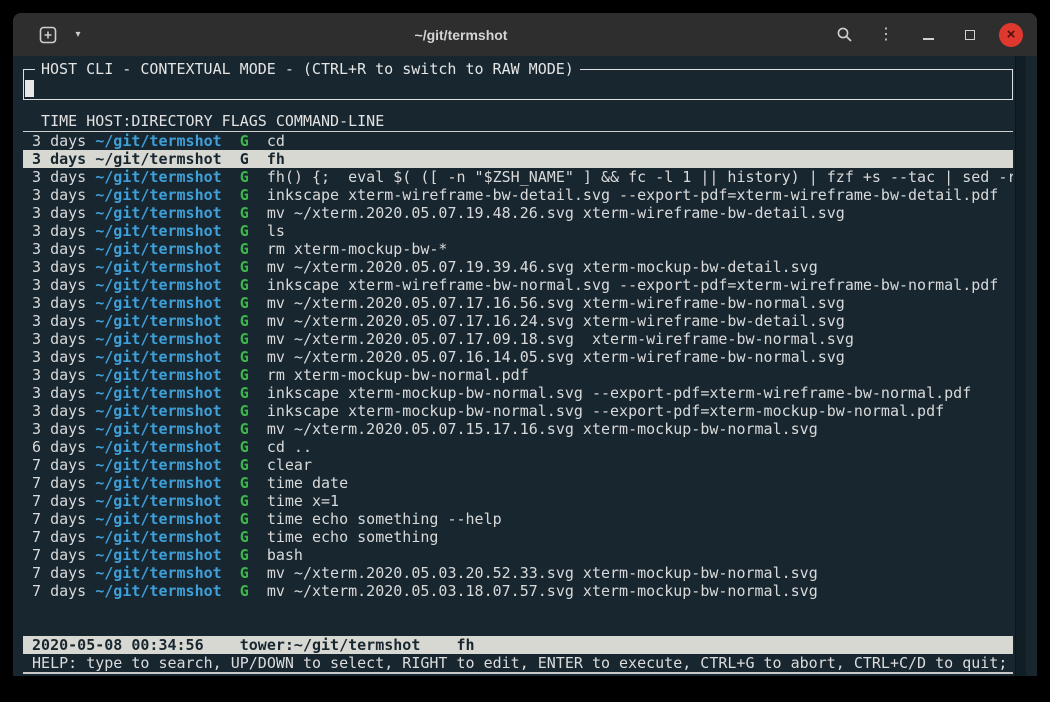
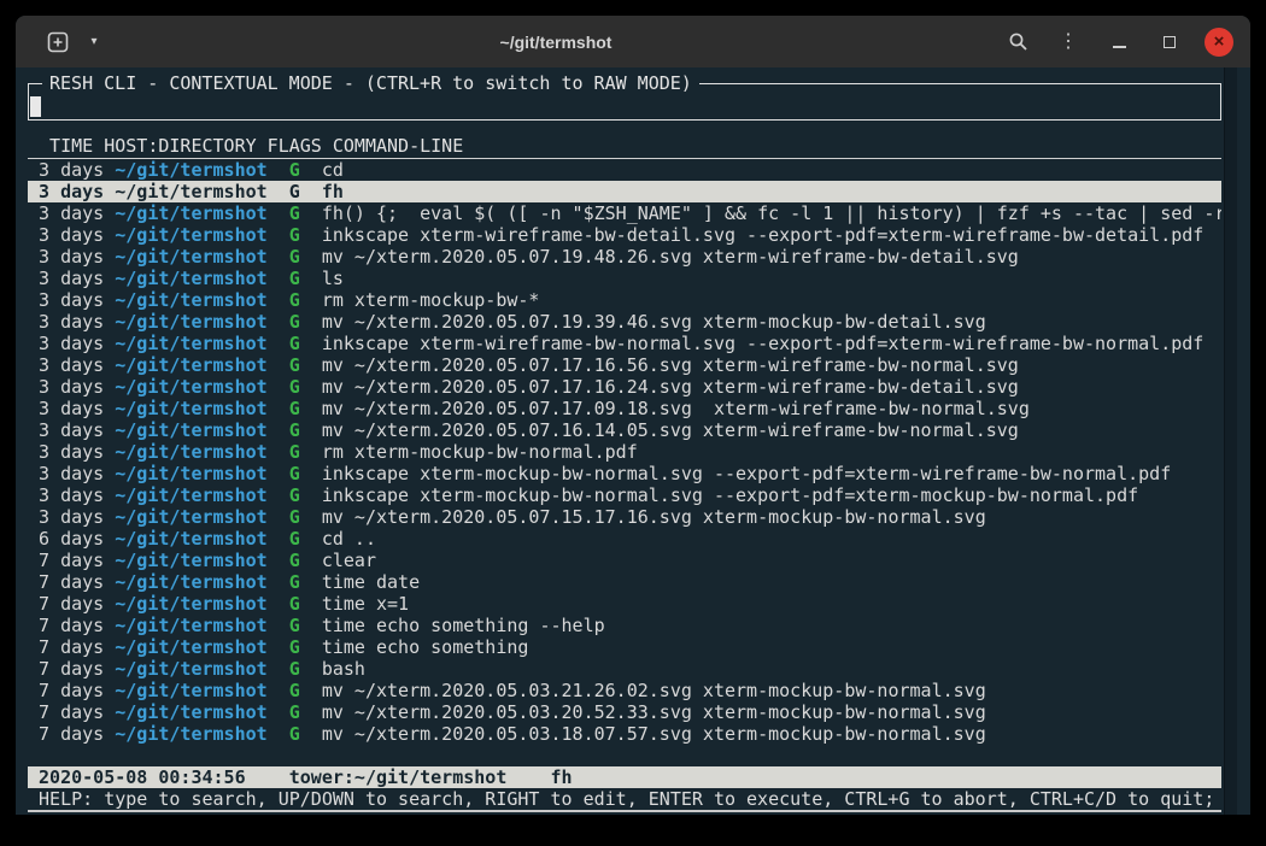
  ▾
  ~/git/termshot
  ⋮
  ×
- HOST CLI - CONTEXTUAL MODE - (CTRL+R to switch to RAW MODE)
+ RESH CLI - CONTEXTUAL MODE - (CTRL+R to switch to RAW MODE)
  TIME HOST:DIRECTORY FLAGS COMMAND-LINE
  3 days ~/git/termshot G cd
  3 days ~/git/termshot G fh
  3 days ~/git/termshot G fh() {; eval $( ([ -n "$ZSH_NAME" ] && fc -l 1 || history) | fzf +s --tac | sed -r
  3 days ~/git/termshot G inkscape xterm-wireframe-bw-detail.svg --export-pdf=xterm-wireframe-bw-detail.pdf
  3 days ~/git/termshot G mv ~/xterm.2020.05.07.19.48.26.svg xterm-wireframe-bw-detail.svg
  3 days ~/git/termshot G ls
  3 days ~/git/termshot G rm xterm-mockup-bw-*
  3 days ~/git/termshot G mv ~/xterm.2020.05.07.19.39.46.svg xterm-mockup-bw-detail.svg
  3 days ~/git/termshot G inkscape xterm-wireframe-bw-normal.svg --export-pdf=xterm-wireframe-bw-normal.pdf
  3 days ~/git/termshot G mv ~/xterm.2020.05.07.17.16.56.svg xterm-wireframe-bw-normal.svg
  3 days ~/git/termshot G mv ~/xterm.2020.05.07.17.16.24.svg xterm-wireframe-bw-detail.svg
  3 days ~/git/termshot G mv ~/xterm.2020.05.07.17.09.18.svg xterm-wireframe-bw-normal.svg
  3 days ~/git/termshot G mv ~/xterm.2020.05.07.16.14.05.svg xterm-wireframe-bw-normal.svg
  3 days ~/git/termshot G rm xterm-mockup-bw-normal.pdf
  3 days ~/git/termshot G inkscape xterm-mockup-bw-normal.svg --export-pdf=xterm-wireframe-bw-normal.pdf
  3 days ~/git/termshot G inkscape xterm-mockup-bw-normal.svg --export-pdf=xterm-mockup-bw-normal.pdf
  3 days ~/git/termshot G mv ~/xterm.2020.05.07.15.17.16.svg xterm-mockup-bw-normal.svg
  6 days ~/git/termshot G cd ..
  7 days ~/git/termshot G clear
  7 days ~/git/termshot G time date
  7 days ~/git/termshot G time x=1
  7 days ~/git/termshot G time echo something --help
  7 days ~/git/termshot G time echo something
  7 days ~/git/termshot G bash
+ 7 days ~/git/termshot G mv ~/xterm.2020.05.03.21.26.02.svg xterm-mockup-bw-normal.svg
  7 days ~/git/termshot G mv ~/xterm.2020.05.03.20.52.33.svg xterm-mockup-bw-normal.svg
  7 days ~/git/termshot G mv ~/xterm.2020.05.03.18.07.57.svg xterm-mockup-bw-normal.svg
  2020-05-08 00:34:56 tower:~/git/termshot fh
- HELP: type to search, UP/DOWN to select, RIGHT to edit, ENTER to execute, CTRL+G to abort, CTRL+C/D to quit;
+ HELP: type to search, UP/DOWN to search, RIGHT to edit, ENTER to execute, CTRL+G to abort, CTRL+C/D to quit;
